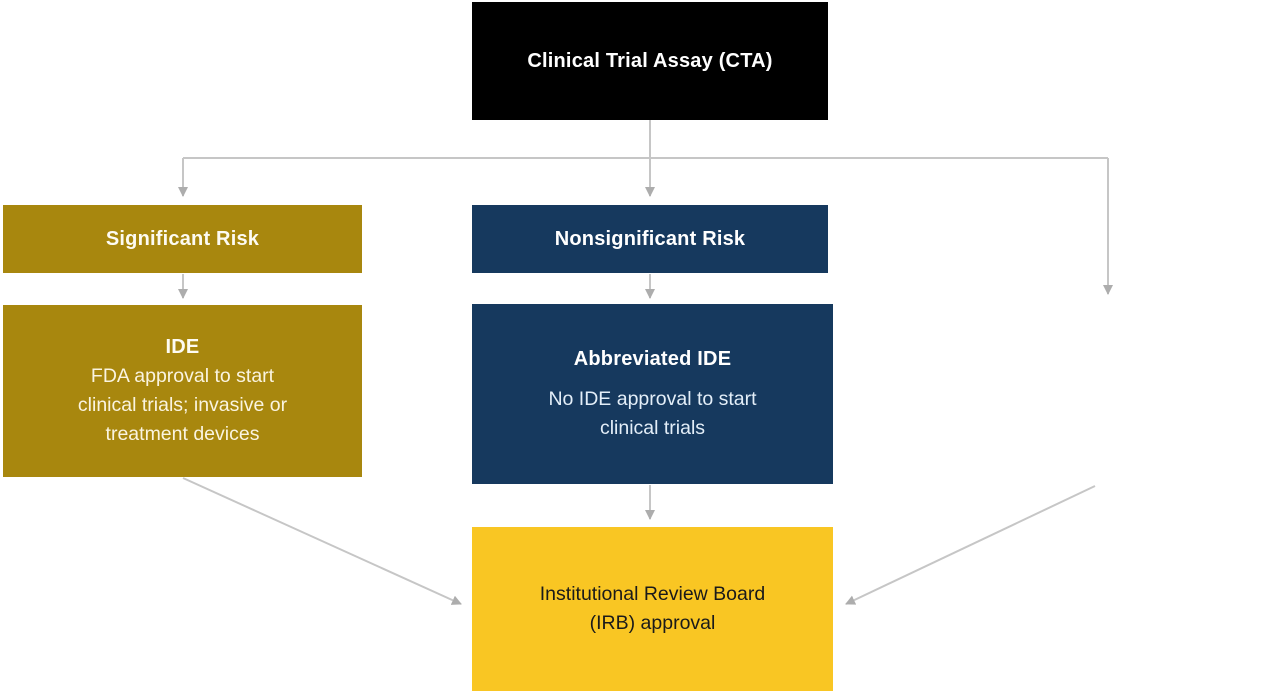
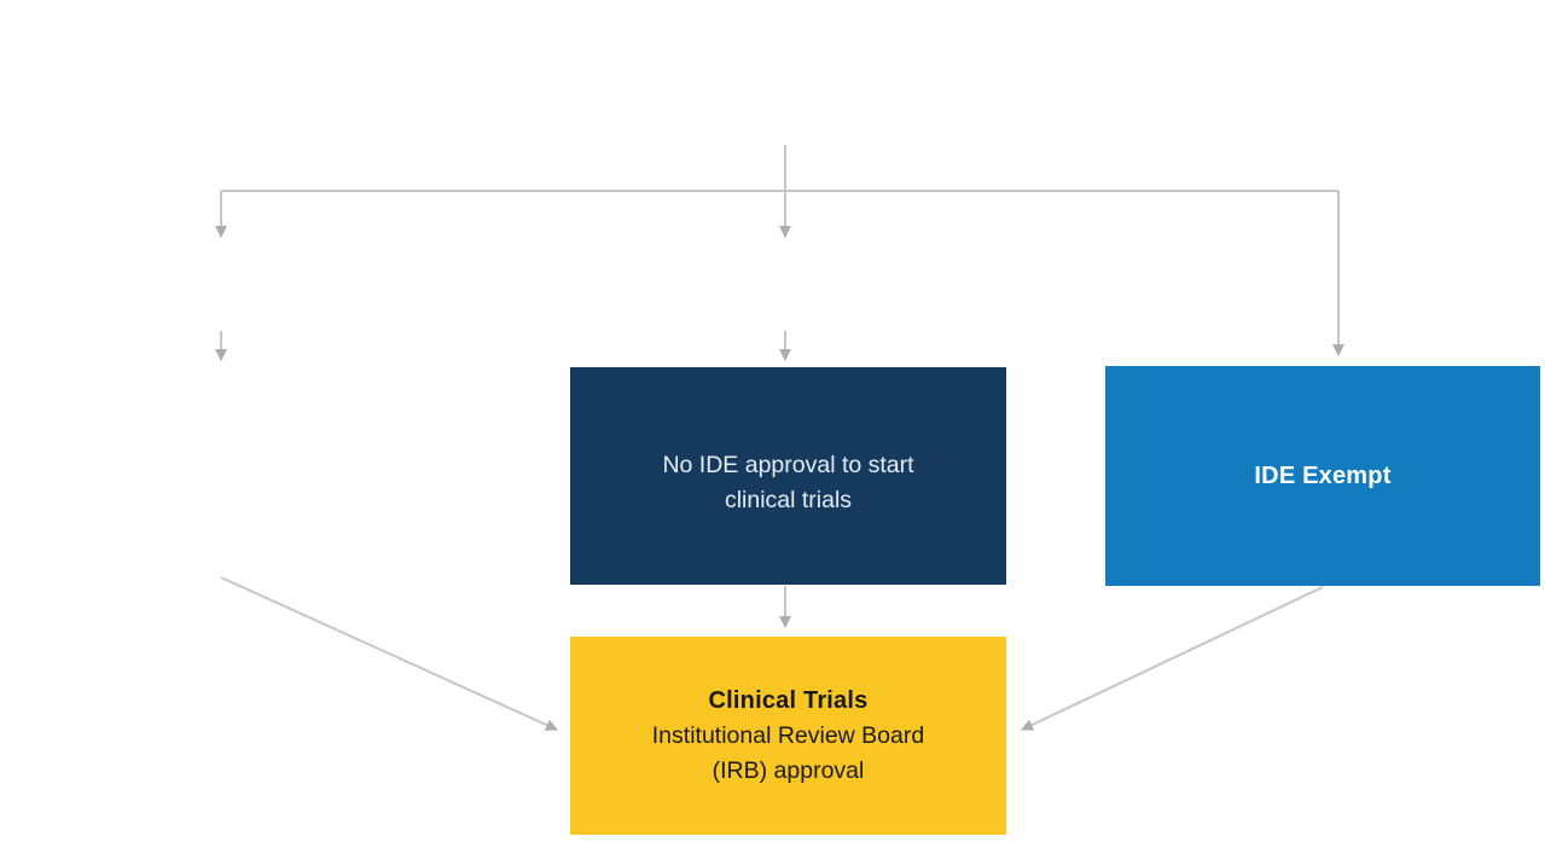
- Clinical Trial Assay (CTA)
- Significant Risk
- Nonsignificant Risk
- IDE
- FDA approval to start
- clinical trials; invasive or
- treatment devices
- Abbreviated IDE
  No IDE approval to start
  clinical trials
+ IDE Exempt
+ Clinical Trials
  Institutional Review Board
  (IRB) approval
